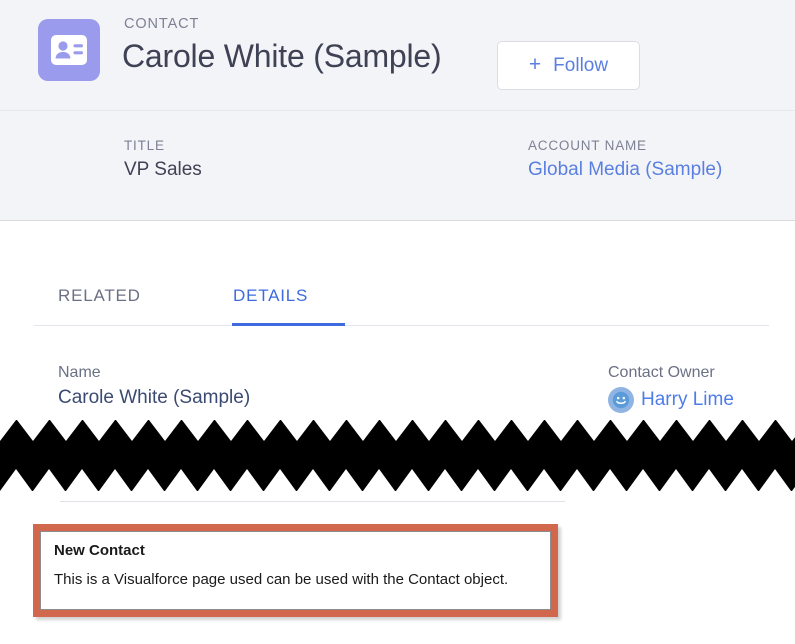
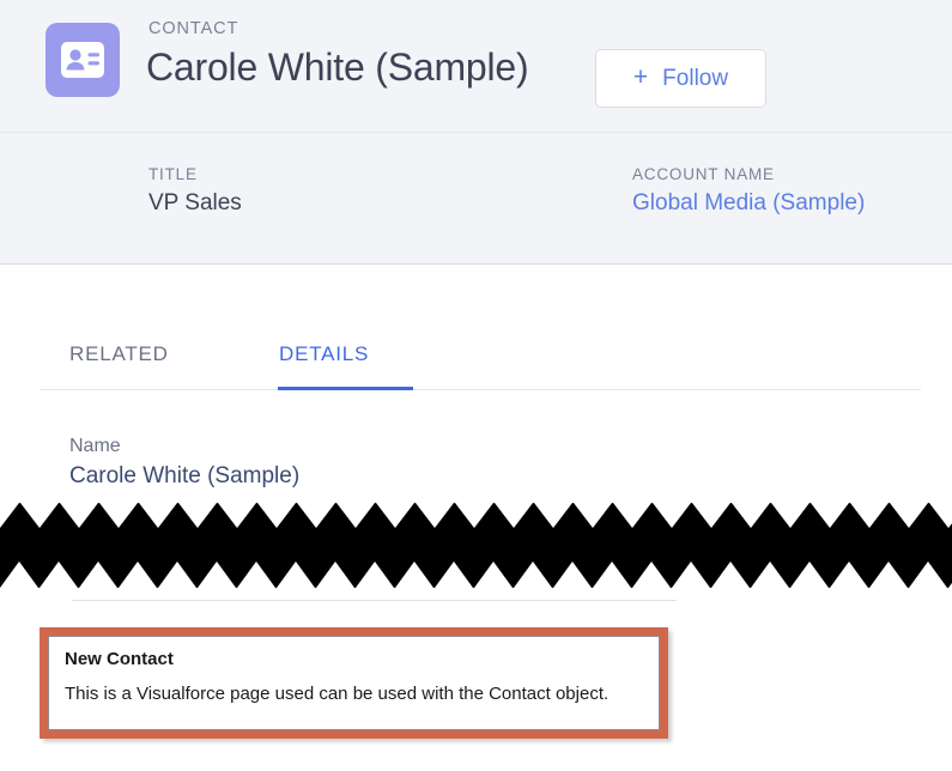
  CONTACT
  Carole White (Sample)
  +
  Follow
  TITLE
  VP Sales
  ACCOUNT NAME
  Global Media (Sample)
  RELATED
  DETAILS
  Name
  Carole White (Sample)
- Contact Owner
- Harry Lime
  New Contact
  This is a Visualforce page used can be used with the Contact object.
